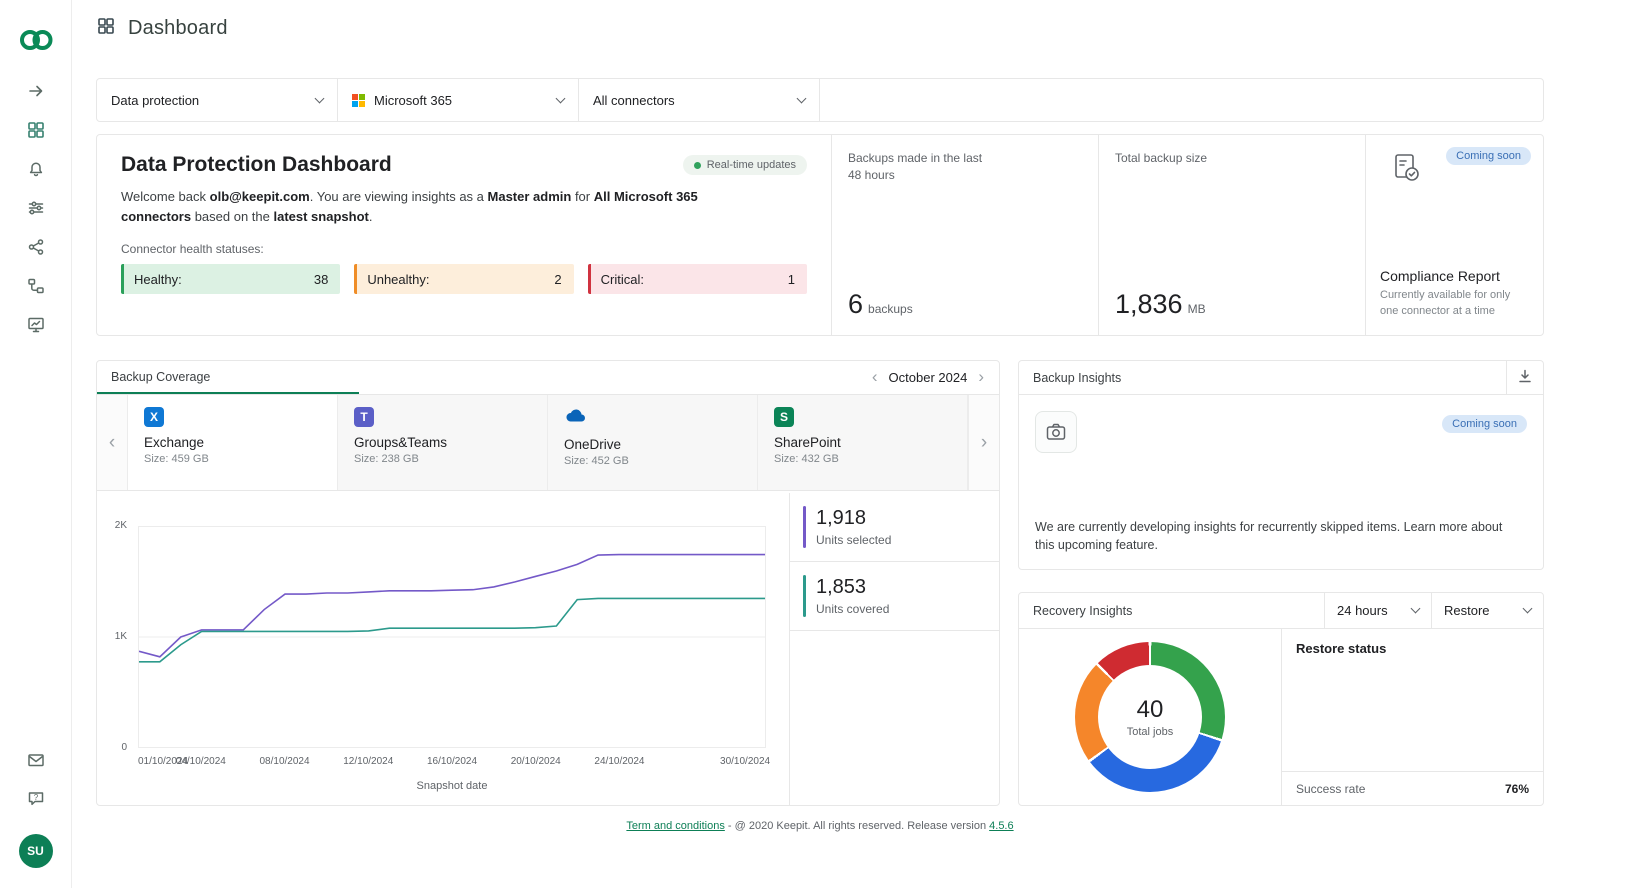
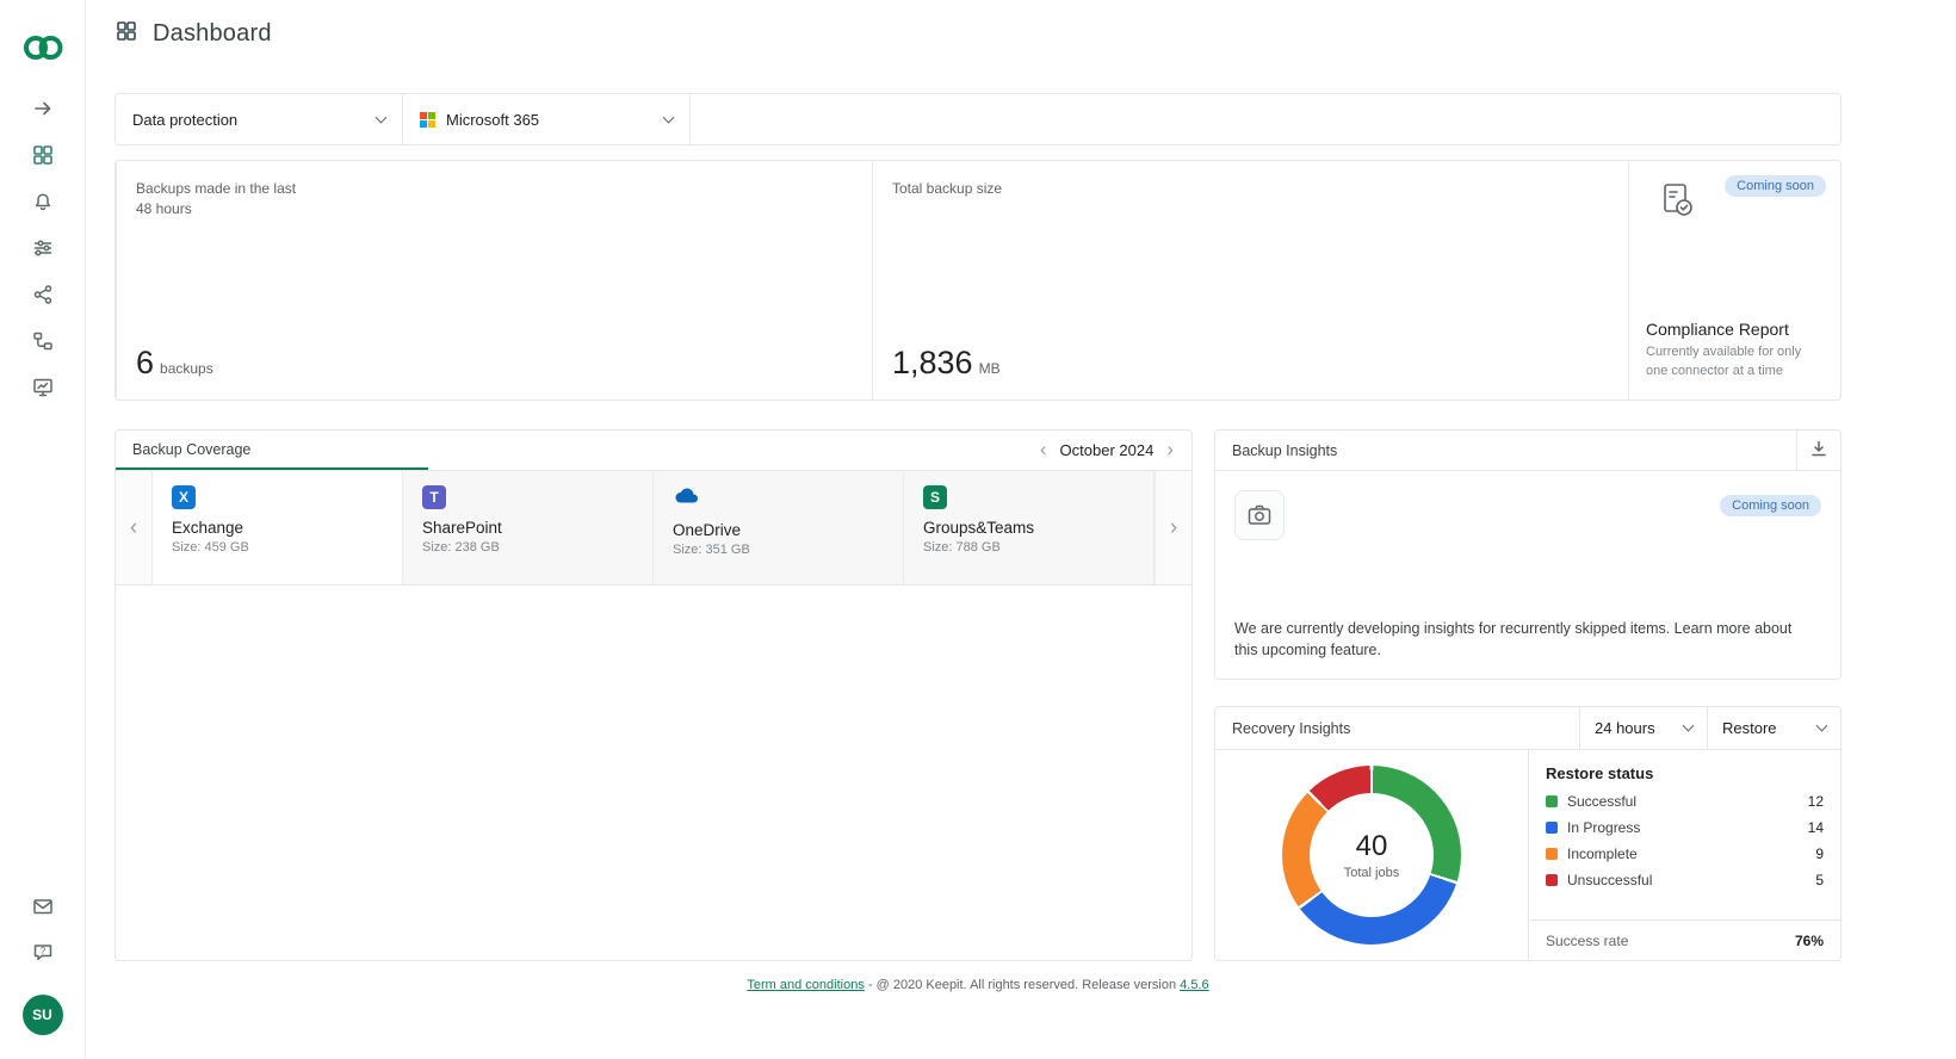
  ?
  SU
  Dashboard
  Data protection
  Microsoft 365
- All connectors
- Data Protection Dashboard
- Real-time updates
- Welcome back olb@keepit.com. You are viewing insights as a Master admin for All Microsoft 365 connectors based on the latest snapshot.
- Connector health statuses:
- Healthy:
- 38
- Unhealthy:
- 2
- Critical:
- 1
  Backups made in the last 48 hours
  6
  backups
  Total backup size
  1,836
  MB
  Coming soon
  Compliance Report
  Currently available for only one connector at a time
  Backup Coverage
  ‹
  October 2024
  ›
  ‹
  X
  Exchange
  Size: 459 GB
  T
- Groups&Teams
+ SharePoint
  Size: 238 GB
  OneDrive
- Size: 452 GB
+ Size: 351 GB
  S
- SharePoint
+ Groups&Teams
- Size: 432 GB
+ Size: 788 GB
  ›
- 0
- 1K
- 2K
- 01/10/2024
- 04/10/2024
- 08/10/2024
- 12/10/2024
- 16/10/2024
- 20/10/2024
- 24/10/2024
- 30/10/2024
- Snapshot date
- 1,918
- Units selected
- 1,853
- Units covered
  Backup Insights
  Coming soon
  We are currently developing insights for recurrently skipped items. Learn more about this upcoming feature.
  Recovery Insights
  24 hours
  Restore
  40
  Total jobs
  Restore status
+ Successful
+ 12
+ In Progress
+ 14
+ Incomplete
+ 9
+ Unsuccessful
+ 5
  Success rate
  76%
  Term and conditions - @ 2020 Keepit. All rights reserved. Release version 4.5.6
